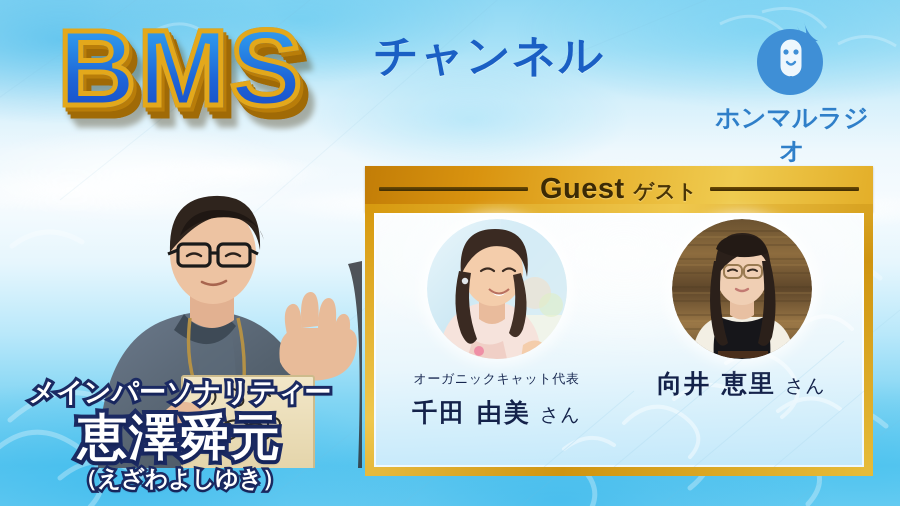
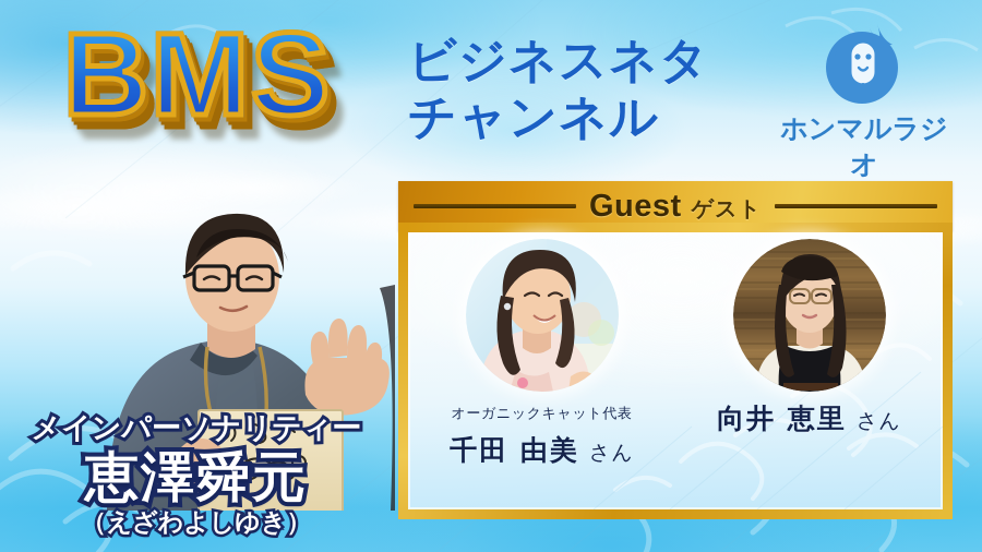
  BMS
+ ビジネスネタ
  チャンネル
  ホンマルラジオ
  メインパーソナリティー
  恵澤舜元
  （えざわよしゆき）
  Guest
  ゲスト
  オーガニックキャット代表
  千田 由美 さん
  向井 恵里 さん
